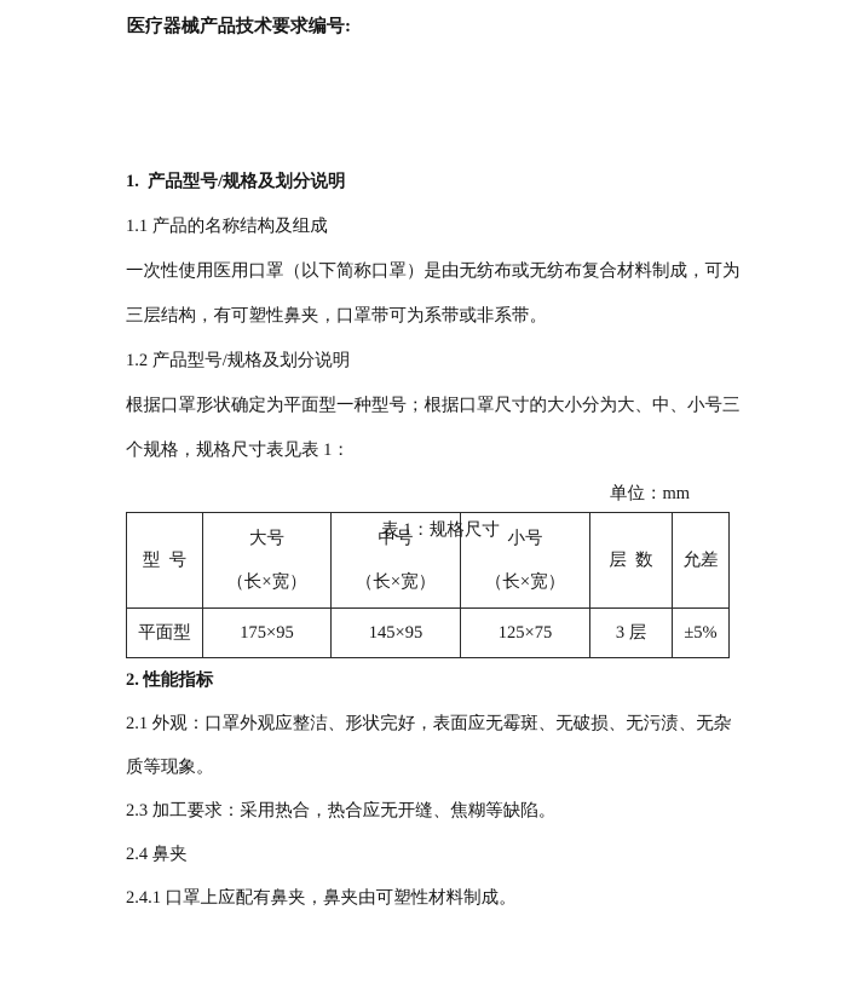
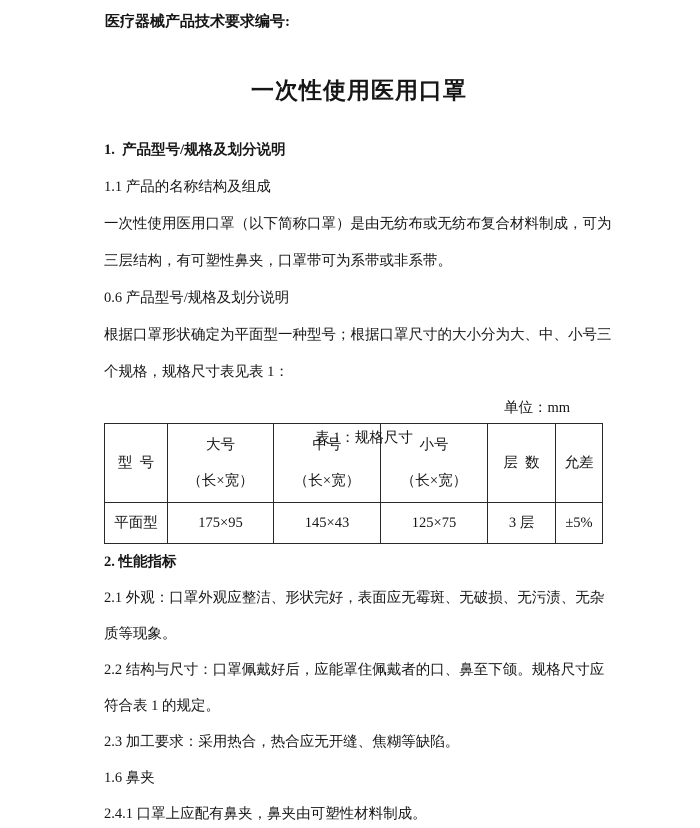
  医疗器械产品技术要求编号:
+ 一次性使用医用口罩
  1. 产品型号/规格及划分说明
  1.1 产品的名称结构及组成
  一次性使用医用口罩（以下简称口罩）是由无纺布或无纺布复合材料制成，可为
  三层结构，有可塑性鼻夹，口罩带可为系带或非系带。
- 1.2 产品型号/规格及划分说明
+ 0.6 产品型号/规格及划分说明
  根据口罩形状确定为平面型一种型号；根据口罩尺寸的大小分为大、中、小号三
  个规格，规格尺寸表见表 1：
  表 1：规格尺寸
  单位：mm
  型 号	大号 （长×宽）	中号 （长×宽）	小号 （长×宽）	层 数	允差
- 平面型	175×95	145×95	125×75	3 层	±5%
+ 平面型	175×95	145×43	125×75	3 层	±5%
  2. 性能指标
  2.1 外观：口罩外观应整洁、形状完好，表面应无霉斑、无破损、无污渍、无杂
  质等现象。
+ 2.2 结构与尺寸：口罩佩戴好后，应能罩住佩戴者的口、鼻至下颌。规格尺寸应
+ 符合表 1 的规定。
  2.3 加工要求：采用热合，热合应无开缝、焦糊等缺陷。
- 2.4 鼻夹
+ 1.6 鼻夹
  2.4.1 口罩上应配有鼻夹，鼻夹由可塑性材料制成。
